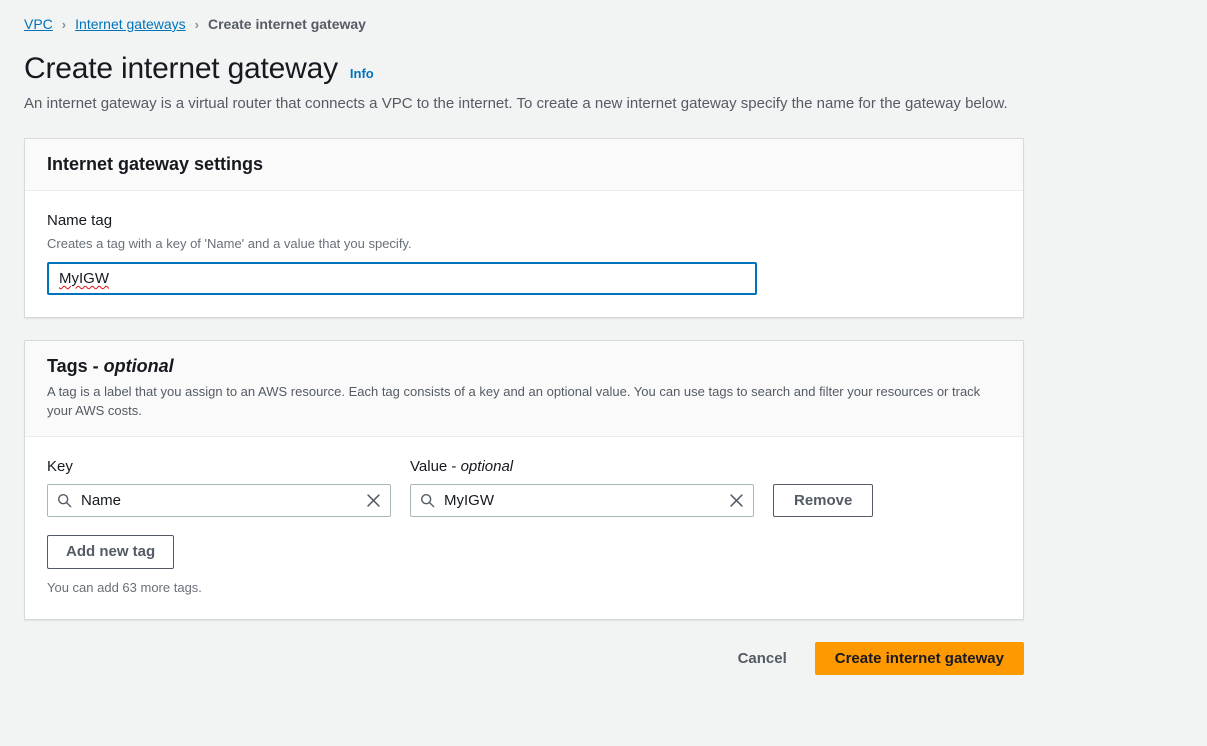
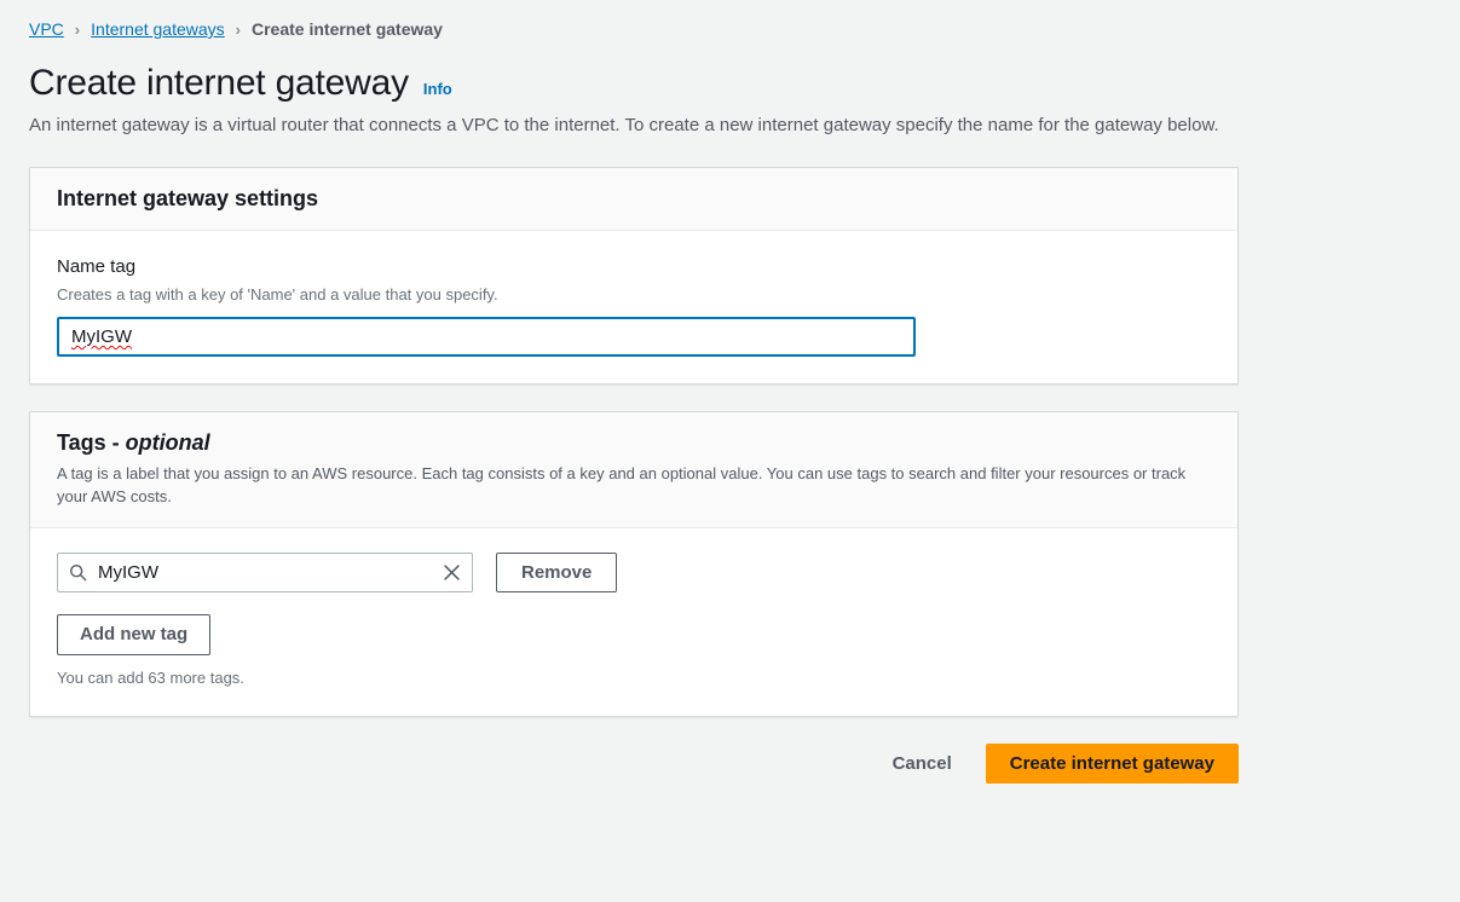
  VPC
  ›
  Internet gateways
  ›
  Create internet gateway
  Create internet gateway
  Info
  An internet gateway is a virtual router that connects a VPC to the internet. To create a new internet gateway specify the name for the gateway below.
  Internet gateway settings
  Name tag
  Creates a tag with a key of 'Name' and a value that you specify.
  MyIGW
  Tags - optional
  A tag is a label that you assign to an AWS resource. Each tag consists of a key and an optional value. You can use tags to search and filter your resources or track your AWS costs.
- Key
- Name
- Value - optional
  MyIGW
  Remove
  Add new tag
  You can add 63 more tags.
  Cancel
  Create internet gateway
